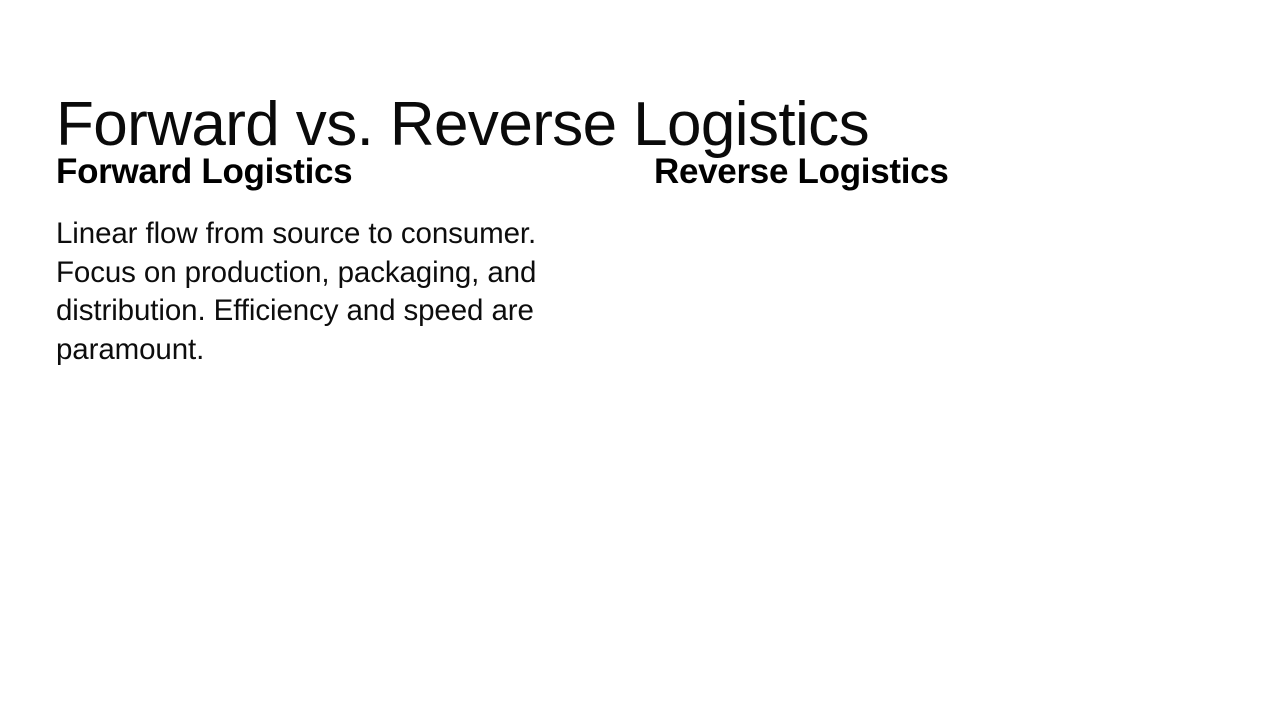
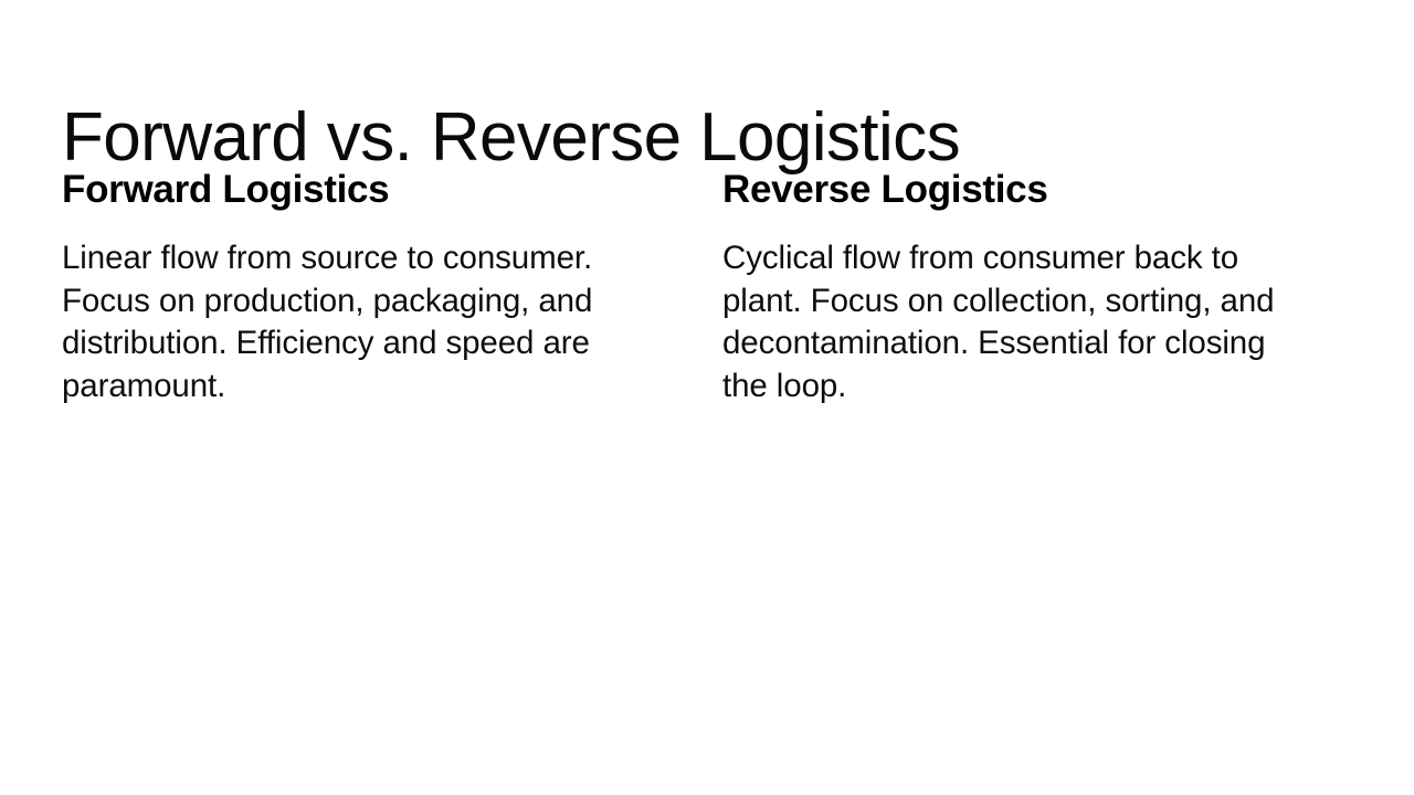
  Forward vs. Reverse Logistics
  Forward Logistics
  Linear flow from source to consumer. Focus on production, packaging, and distribution. Efficiency and speed are paramount.
  Reverse Logistics
+ Cyclical flow from consumer back to plant. Focus on collection, sorting, and decontamination. Essential for closing the loop.
